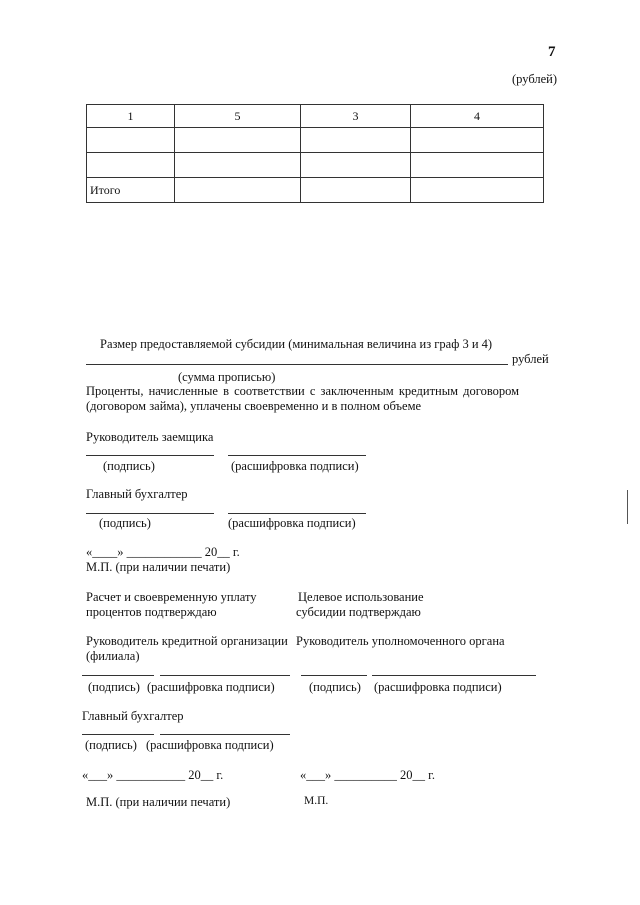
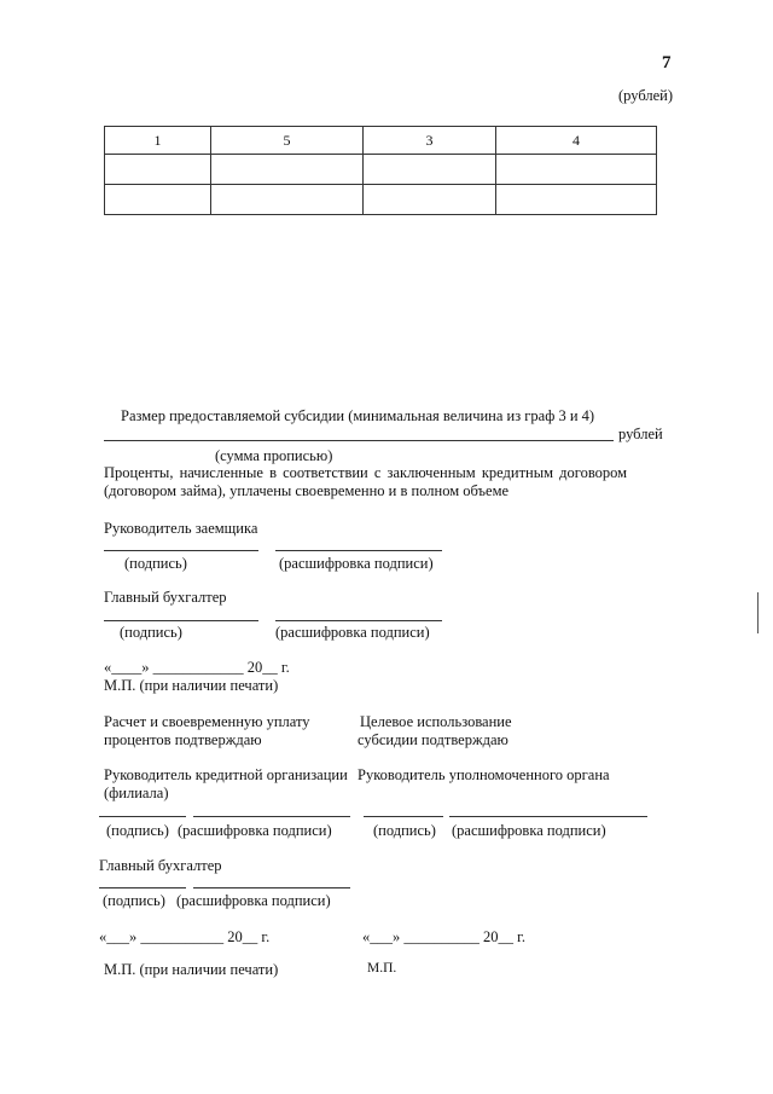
  7
  (рублей)
  1	5	3	4
- Итого
  Размер предоставляемой субсидии (минимальная величина из граф 3 и 4)
  рублей
  (сумма прописью)
  Проценты, начисленные в соответствии с заключенным кредитным договором
  (договором займа), уплачены своевременно и в полном объеме
  Руководитель заемщика
  (подпись)
  (расшифровка подписи)
  Главный бухгалтер
  (подпись)
  (расшифровка подписи)
  «____» ____________ 20__ г.
  М.П. (при наличии печати)
  Расчет и своевременную уплату
  процентов подтверждаю
  Целевое использование
  субсидии подтверждаю
  Руководитель кредитной организации
  (филиала)
  Руководитель уполномоченного органа
  (подпись)
  (расшифровка подписи)
  (подпись)
  (расшифровка подписи)
  Главный бухгалтер
  (подпись)
  (расшифровка подписи)
  «___» ___________ 20__ г.
  «___» __________ 20__ г.
  М.П. (при наличии печати)
  М.П.
